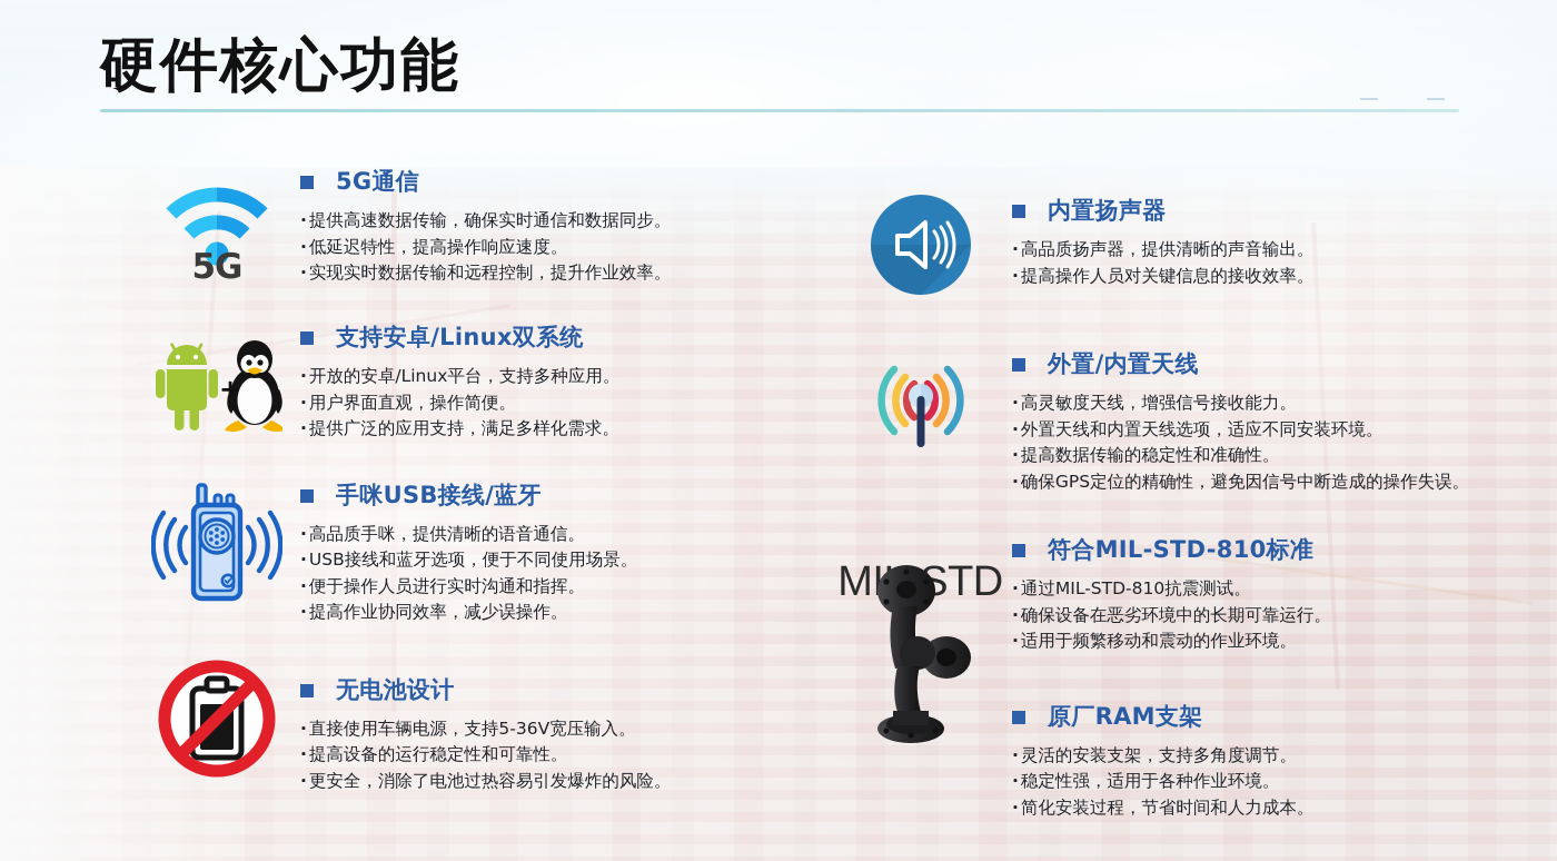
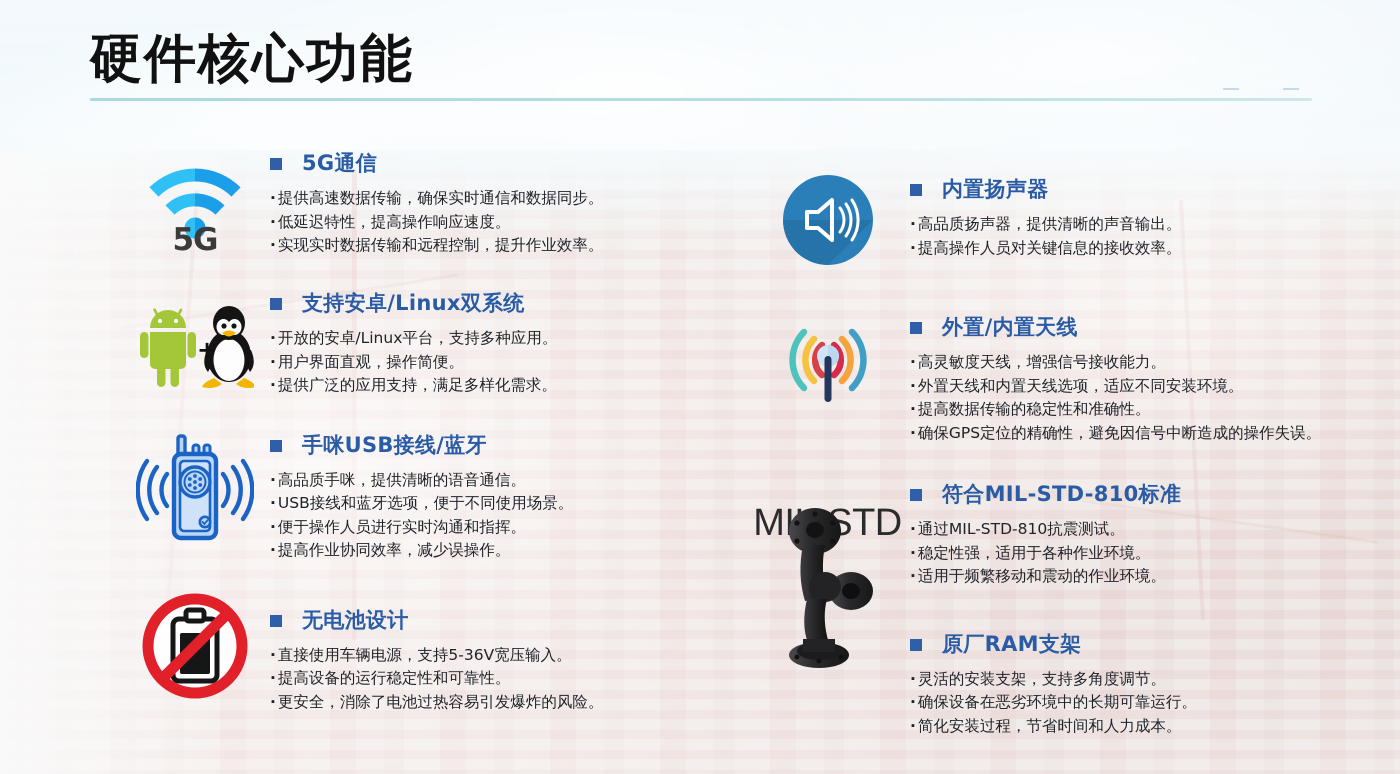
  硬件核心功能
  5G
  5G通信
  提供高速数据传输，确保实时通信和数据同步。
  低延迟特性，提高操作响应速度。
  实现实时数据传输和远程控制，提升作业效率。
  +
  支持安卓/Linux双系统
  开放的安卓/Linux平台，支持多种应用。
  用户界面直观，操作简便。
  提供广泛的应用支持，满足多样化需求。
  手咪USB接线/蓝牙
  高品质手咪，提供清晰的语音通信。
  USB接线和蓝牙选项，便于不同使用场景。
  便于操作人员进行实时沟通和指挥。
  提高作业协同效率，减少误操作。
  无电池设计
  直接使用车辆电源，支持5-36V宽压输入。
  提高设备的运行稳定性和可靠性。
  更安全，消除了电池过热容易引发爆炸的风险。
  内置扬声器
  高品质扬声器，提供清晰的声音输出。
  提高操作人员对关键信息的接收效率。
  外置/内置天线
  高灵敏度天线，增强信号接收能力。
  外置天线和内置天线选项，适应不同安装环境。
  提高数据传输的稳定性和准确性。
  确保GPS定位的精确性，避免因信号中断造成的操作失误。
  MISTD
  符合MIL-STD-810标准
  通过MIL-STD-810抗震测试。
- 确保设备在恶劣环境中的长期可靠运行。
+ 稳定性强，适用于各种作业环境。
  适用于频繁移动和震动的作业环境。
  原厂RAM支架
  灵活的安装支架，支持多角度调节。
- 稳定性强，适用于各种作业环境。
+ 确保设备在恶劣环境中的长期可靠运行。
  简化安装过程，节省时间和人力成本。
